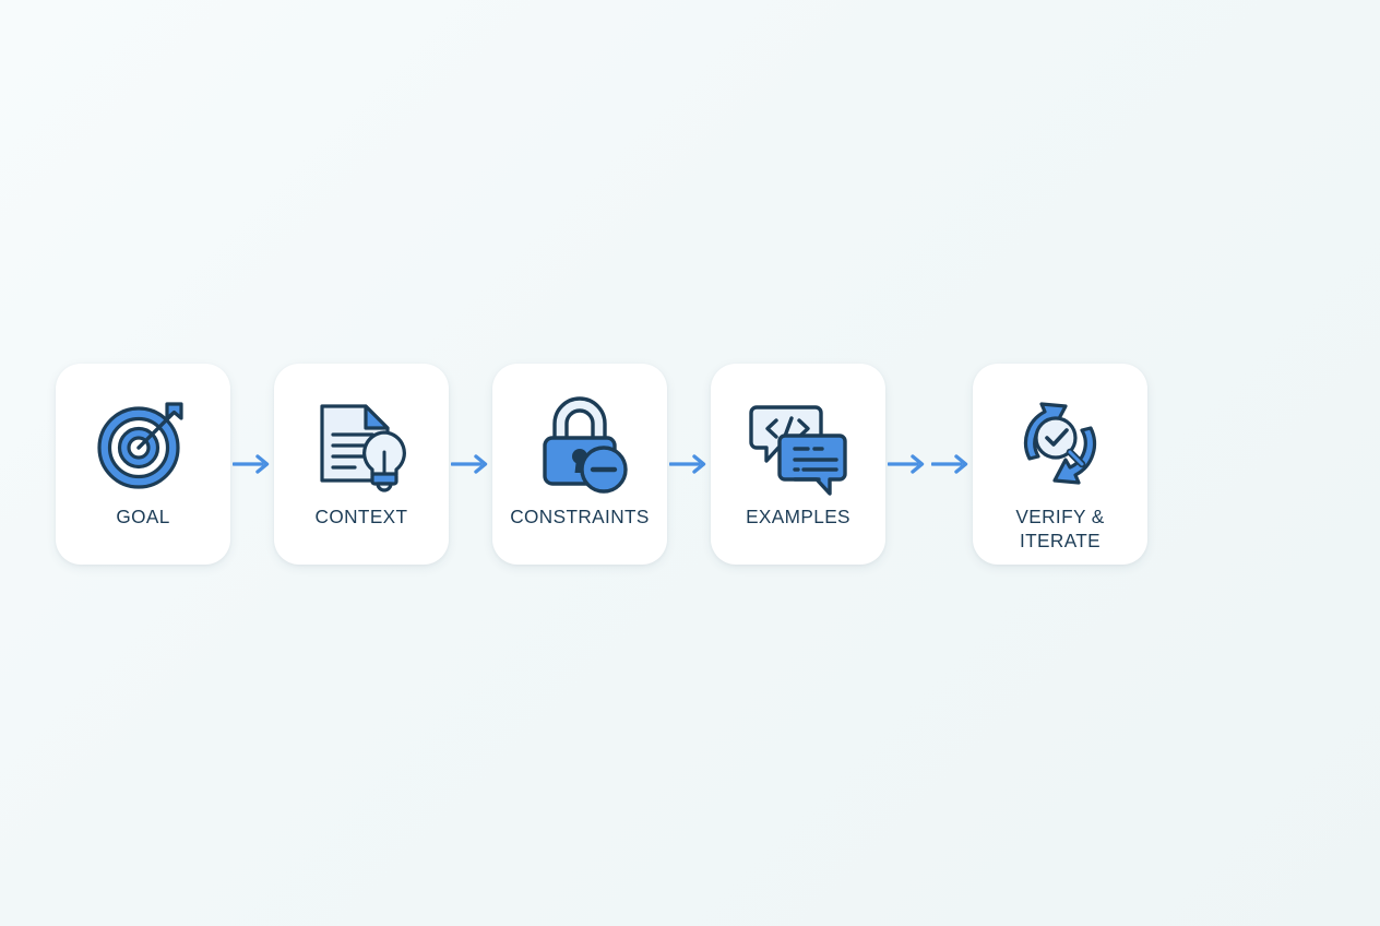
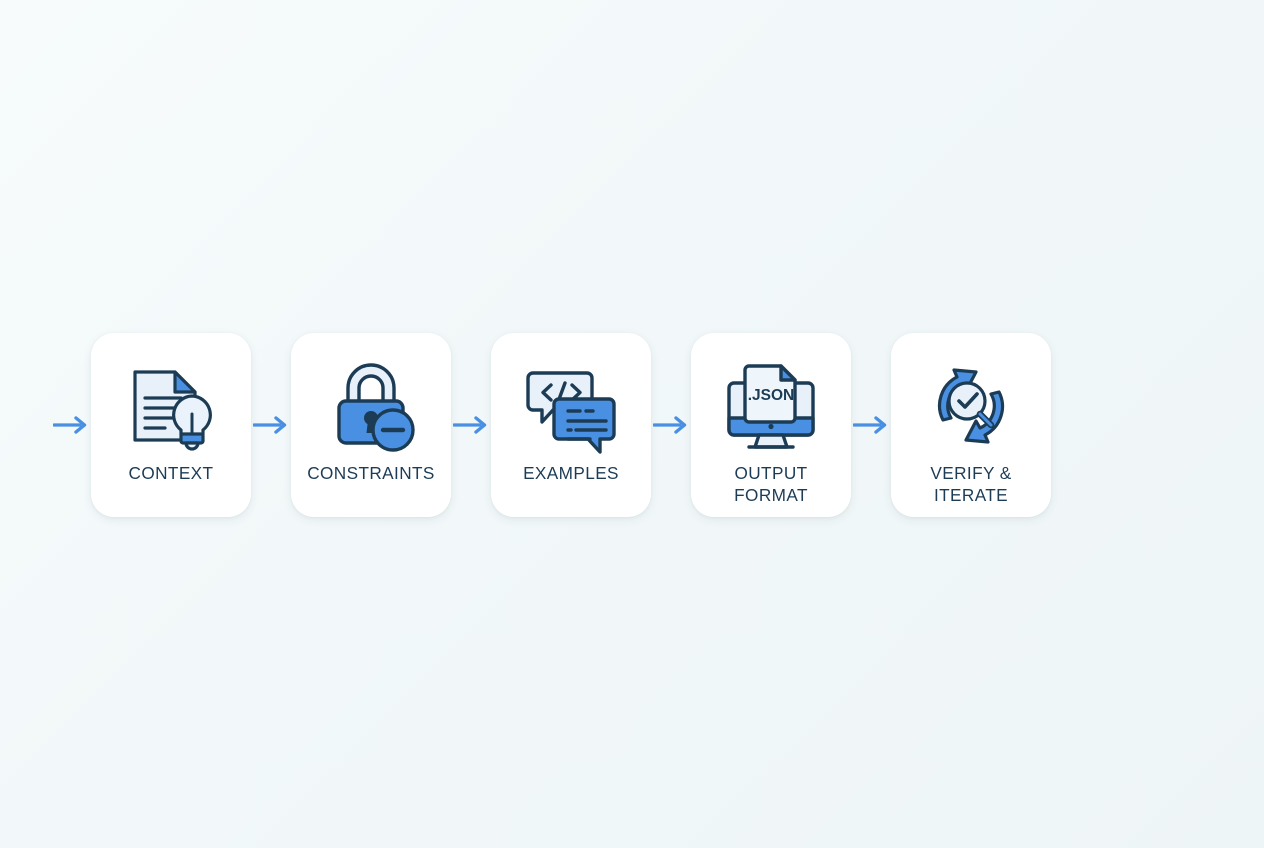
- GOAL
  CONTEXT
  CONSTRAINTS
  EXAMPLES
+ .JSON
+ OUTPUT
+ FORMAT
  VERIFY &
  ITERATE
